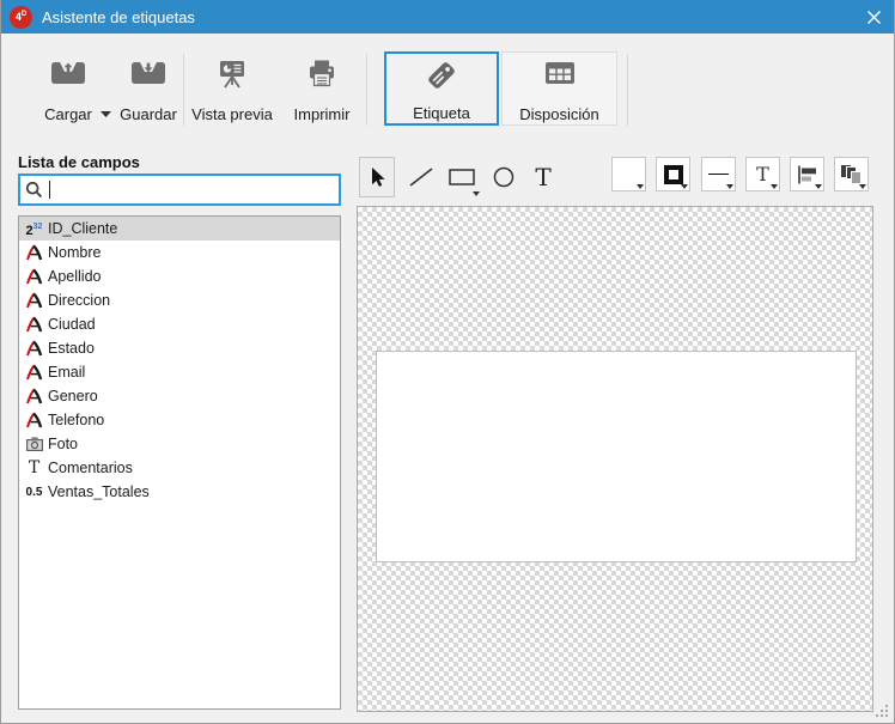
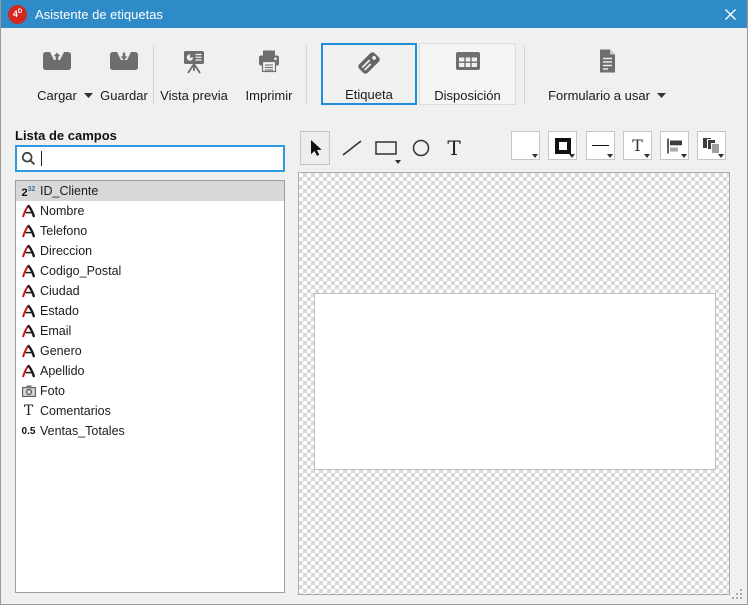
  4
  Asistente de etiquetas
  Cargar
  Guardar
  Vista previa
  Imprimir
  Etiqueta
  Disposición
+ Formulario a usar
  Lista de campos
  2
  ID_Cliente
  Nombre
- Apellido
+ Telefono
  Direccion
+ Codigo_Postal
  Ciudad
  Estado
  Email
  Genero
- Telefono
+ Apellido
  Foto
  T
  Comentarios
  0.5
  Ventas_Totales
  T
  T
